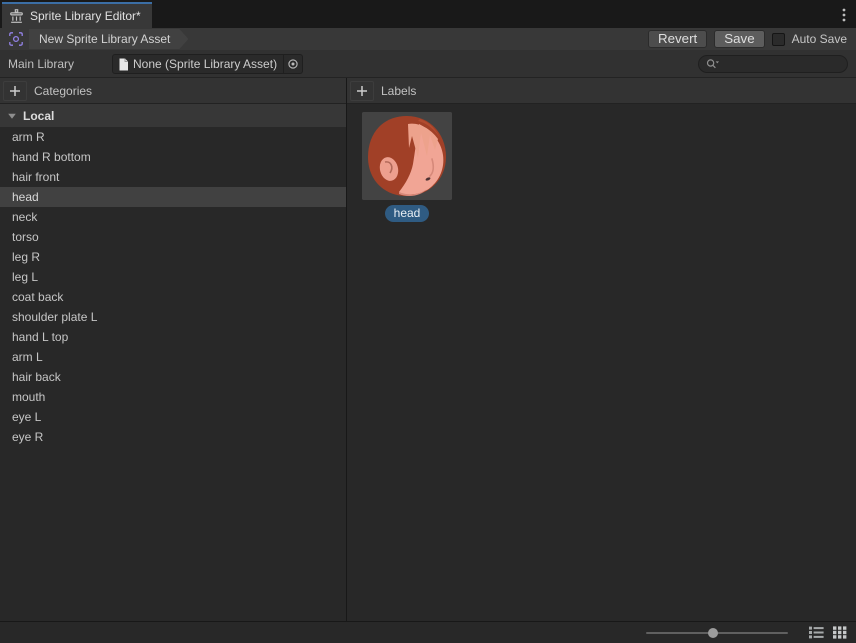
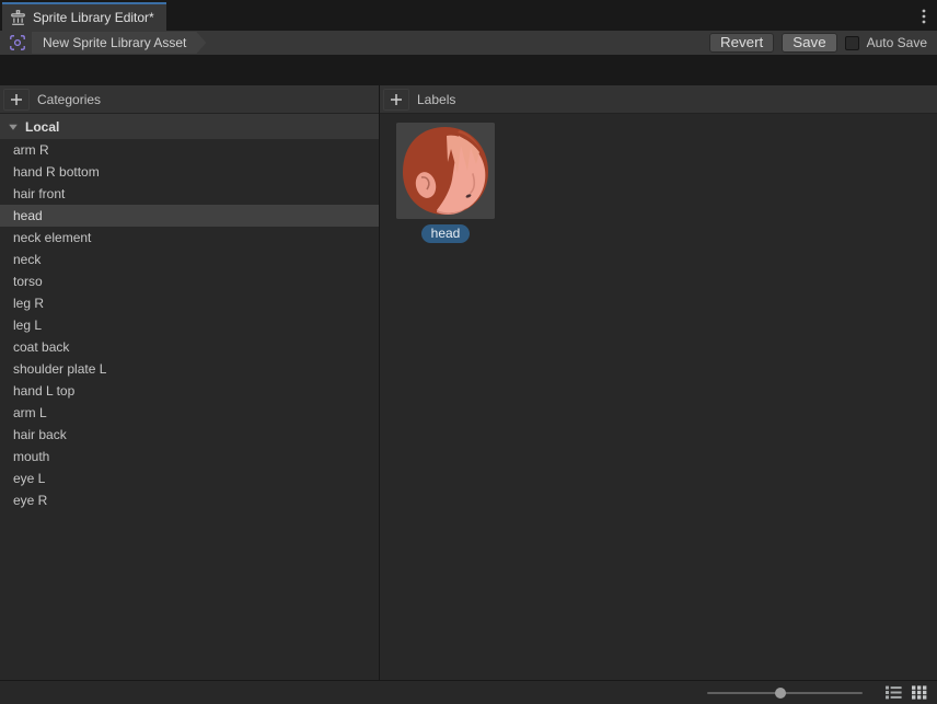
  Sprite Library Editor*
  New Sprite Library Asset
  Revert
  Save
  Auto Save
- Main Library
- None (Sprite Library Asset)
  Categories
  Local
  arm R
  hand R bottom
  hair front
  head
+ neck element
  neck
  torso
  leg R
  leg L
  coat back
  shoulder plate L
  hand L top
  arm L
  hair back
  mouth
  eye L
  eye R
  Labels
  head
